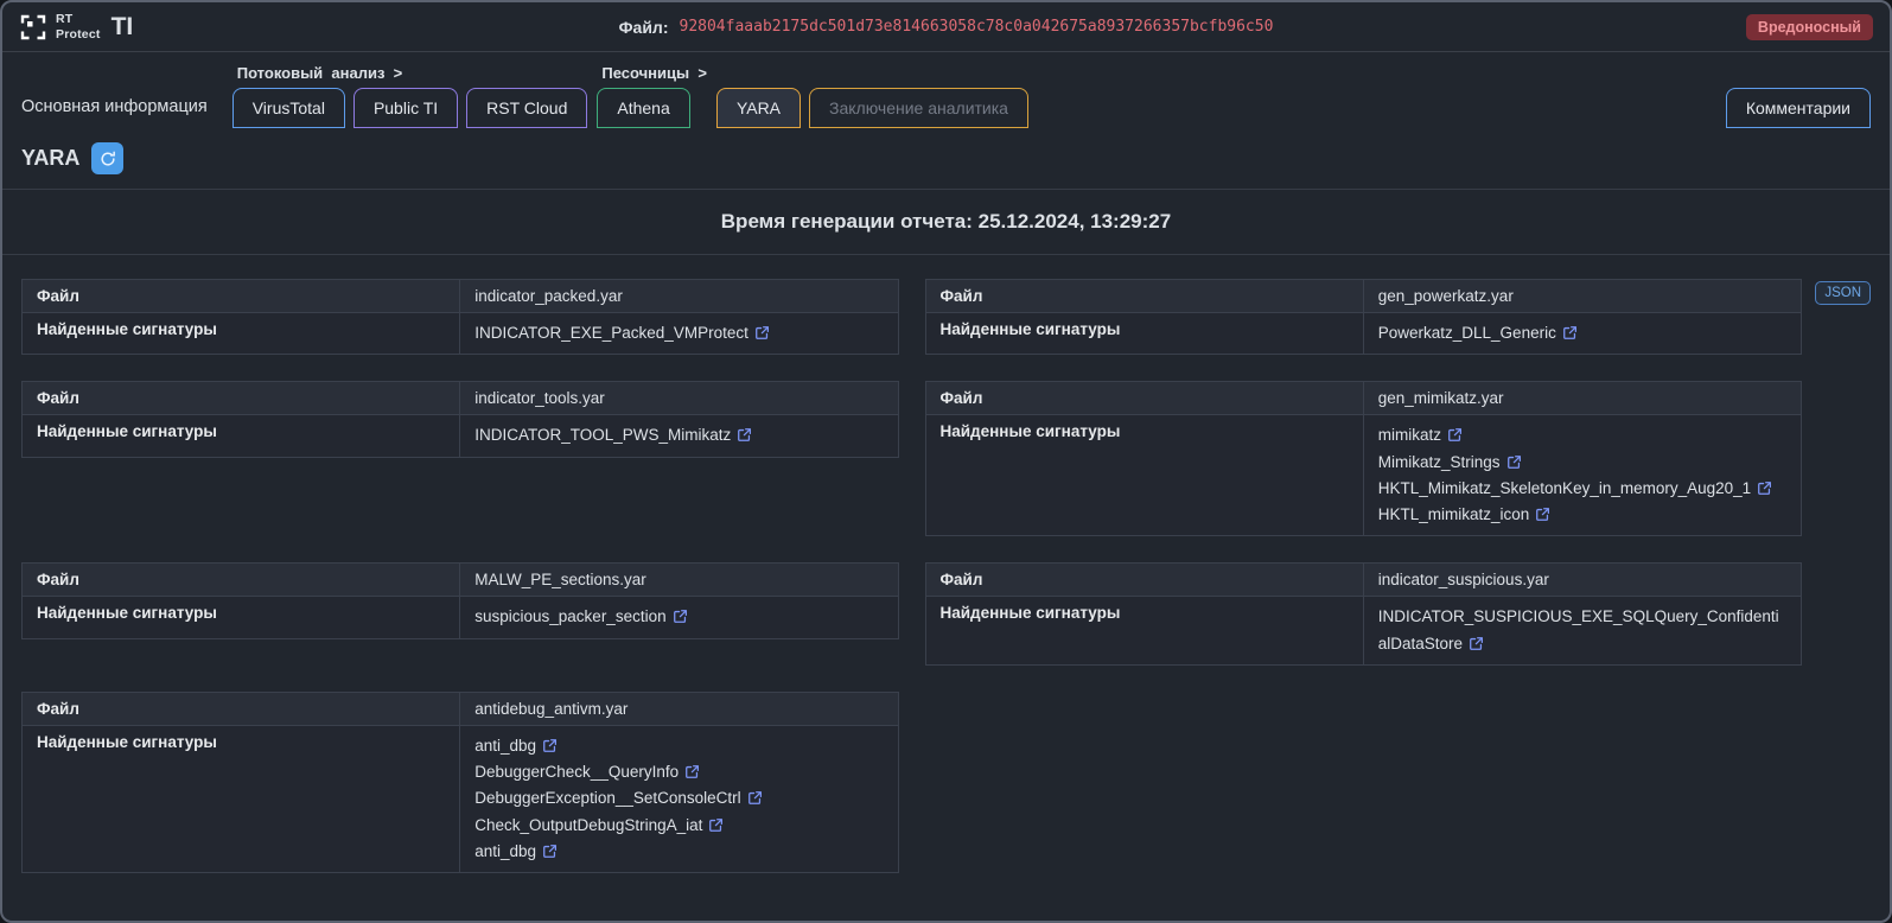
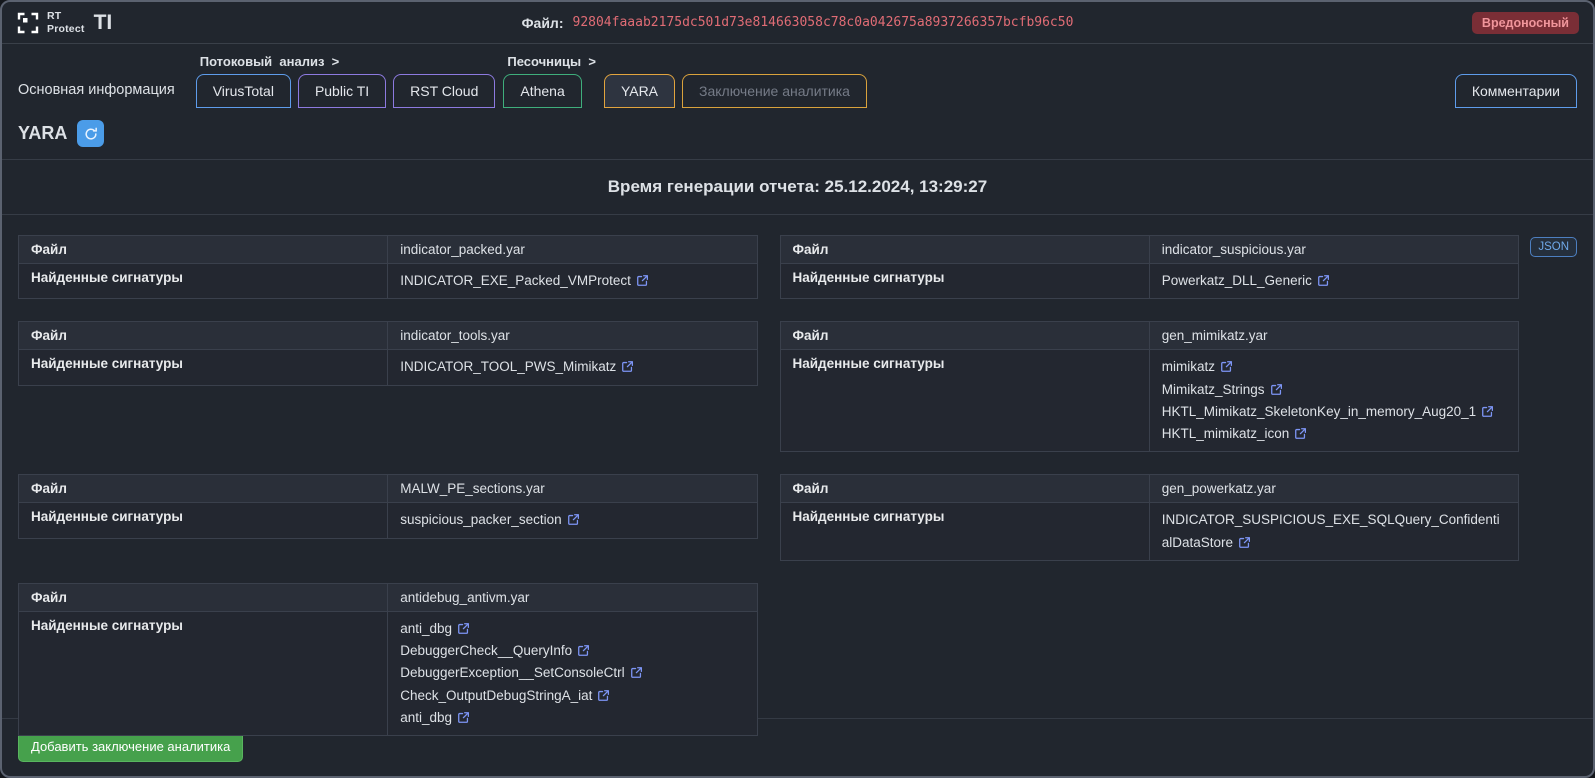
  RT
  Protect
  TI
  Файл:
  92804faaab2175dc501d73e814663058c78c0a042675a8937266357bcfb96c50
  Вредоносный
  Основная информация
  Потоковый анализ >
  VirusTotal
  Public TI
  RST Cloud
  Песочницы >
  Athena
  YARA
  Заключение аналитика
  Комментарии
  YARA
  Время генерации отчета: 25.12.2024, 13:29:27
  JSON
  Файл	indicator_packed.yar
  Найденные сигнатуры	INDICATOR_EXE_Packed_VMProtect
- Файл	gen_powerkatz.yar
+ Файл	indicator_suspicious.yar
  Найденные сигнатуры	Powerkatz_DLL_Generic
  Файл	indicator_tools.yar
  Найденные сигнатуры	INDICATOR_TOOL_PWS_Mimikatz
  Файл	gen_mimikatz.yar
  Найденные сигнатуры	mimikatzMimikatz_StringsHKTL_Mimikatz_SkeletonKey_in_memory_Aug20_1HKTL_mimikatz_icon
  Файл	MALW_PE_sections.yar
  Найденные сигнатуры	suspicious_packer_section
- Файл	indicator_suspicious.yar
+ Файл	gen_powerkatz.yar
  Найденные сигнатуры	INDICATOR_SUSPICIOUS_EXE_SQLQuery_ConfidentialDataStore
  Файл	antidebug_antivm.yar
  Найденные сигнатуры	anti_dbgDebuggerCheck__QueryInfoDebuggerException__SetConsoleCtrlCheck_OutputDebugStringA_iatanti_dbg
+ Добавить заключение аналитика
